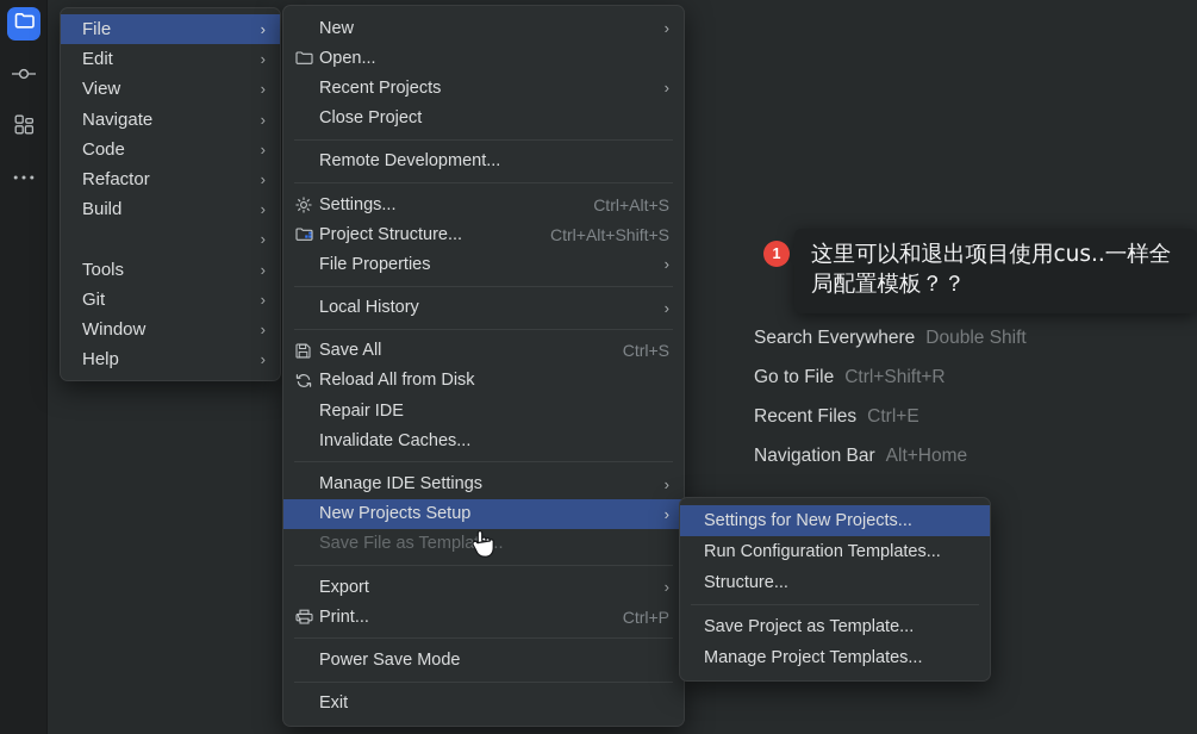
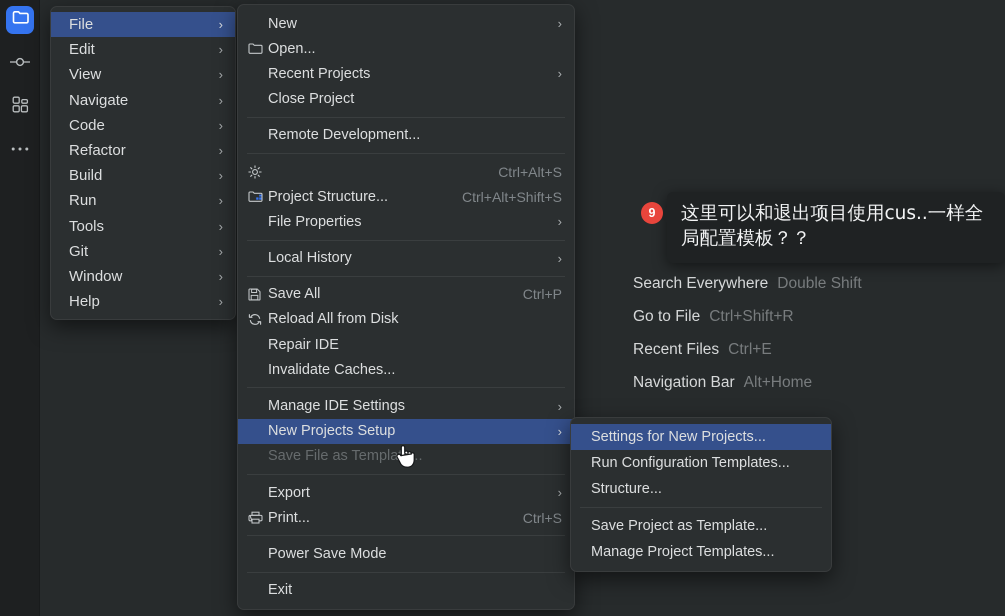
  Search Everywhere
  Double Shift
  Go to File
  Ctrl+Shift+R
  Recent Files
  Ctrl+E
  Navigation Bar
  Alt+Home
  File
  ›
  Edit
  ›
  View
  ›
  Navigate
  ›
  Code
  ›
  Refactor
  ›
  Build
  ›
+ Run
  ›
  Tools
  ›
  Git
  ›
  Window
  ›
  Help
  ›
  New
  ›
  Open...
  Recent Projects
  ›
  Close Project
  Remote Development...
- Settings...
  Ctrl+Alt+S
  Project Structure...
  Ctrl+Alt+Shift+S
  File Properties
  ›
  Local History
  ›
  Save All
- Ctrl+S
+ Ctrl+P
  Reload All from Disk
  Repair IDE
  Invalidate Caches...
  Manage IDE Settings
  ›
  New Projects Setup
  ›
  Save File as Templa..
  Export
  ›
  Print...
- Ctrl+P
+ Ctrl+S
  Power Save Mode
  Exit
  Settings for New Projects...
  Run Configuration Templates...
  Structure...
  Save Project as Template...
  Manage Project Templates...
- 1
+ 9
  这里可以和退出项目使用cus..一样全局配置模板？？
